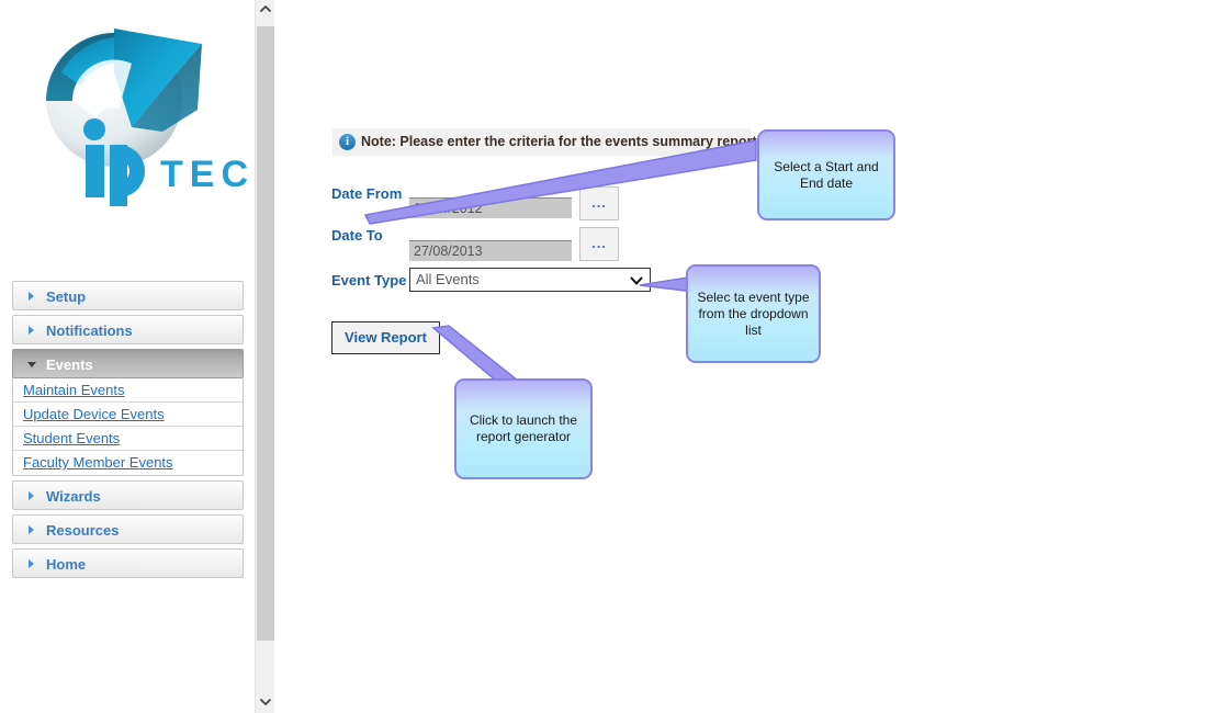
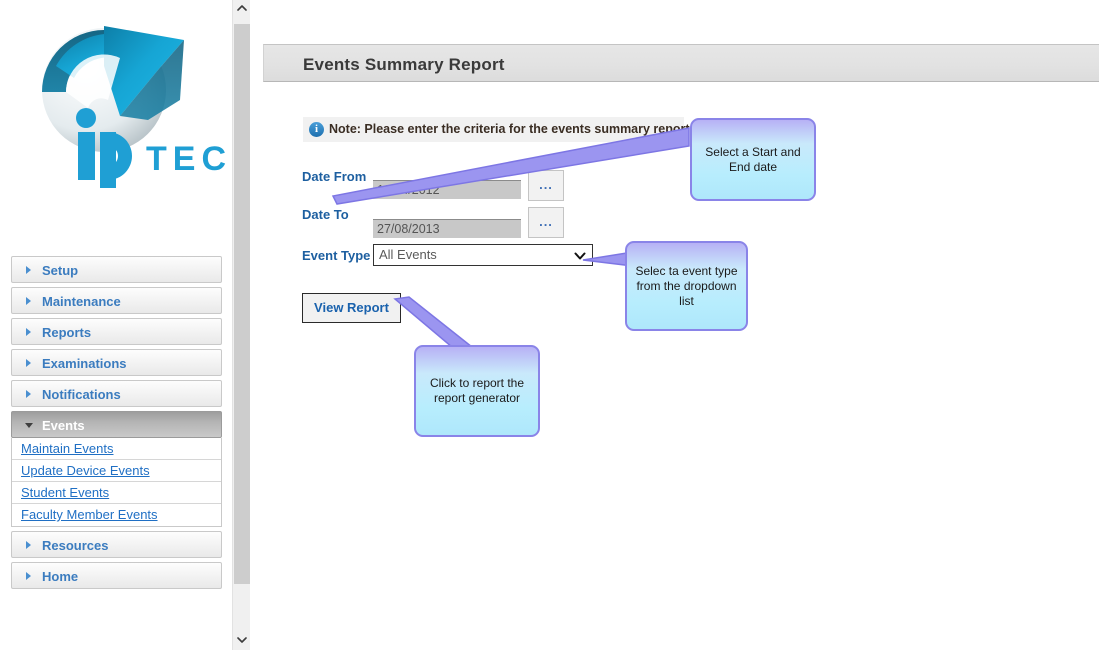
  TEC
  Setup
+ Maintenance
+ Reports
+ Examinations
  Notifications
  Events
  Maintain Events
  Update Device Events
  Student Events
  Faculty Member Events
- Wizards
  Resources
  Home
+ Events Summary Report
  i
  Note: Please enter the criteria for the events summary repo
  Date From
  Date To
  Event Type
  27/08/2013
  ...
  ...
  All Events
  View Report
  Select a Start and End date
  Selec ta event type from the dropdown list
- Click to launch the report generator
+ Click to report the report generator
